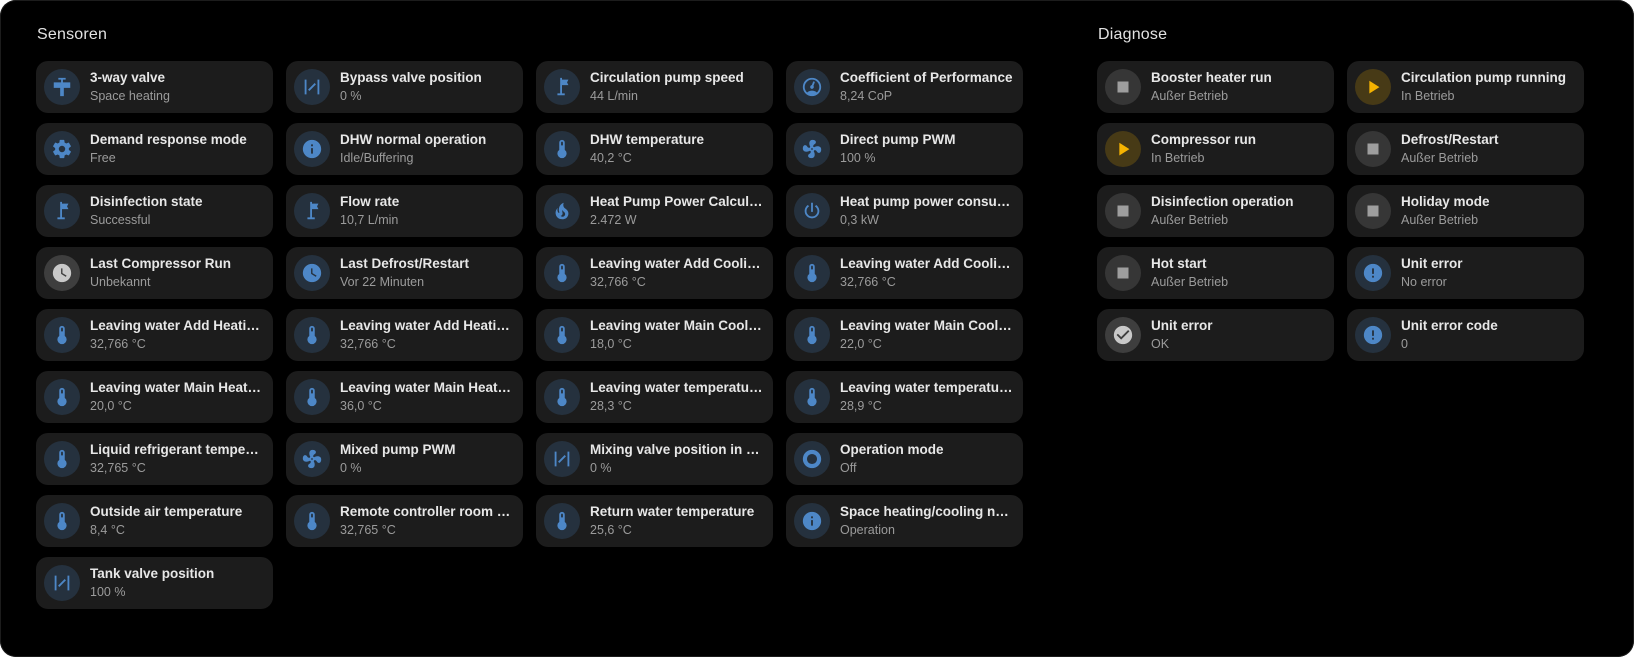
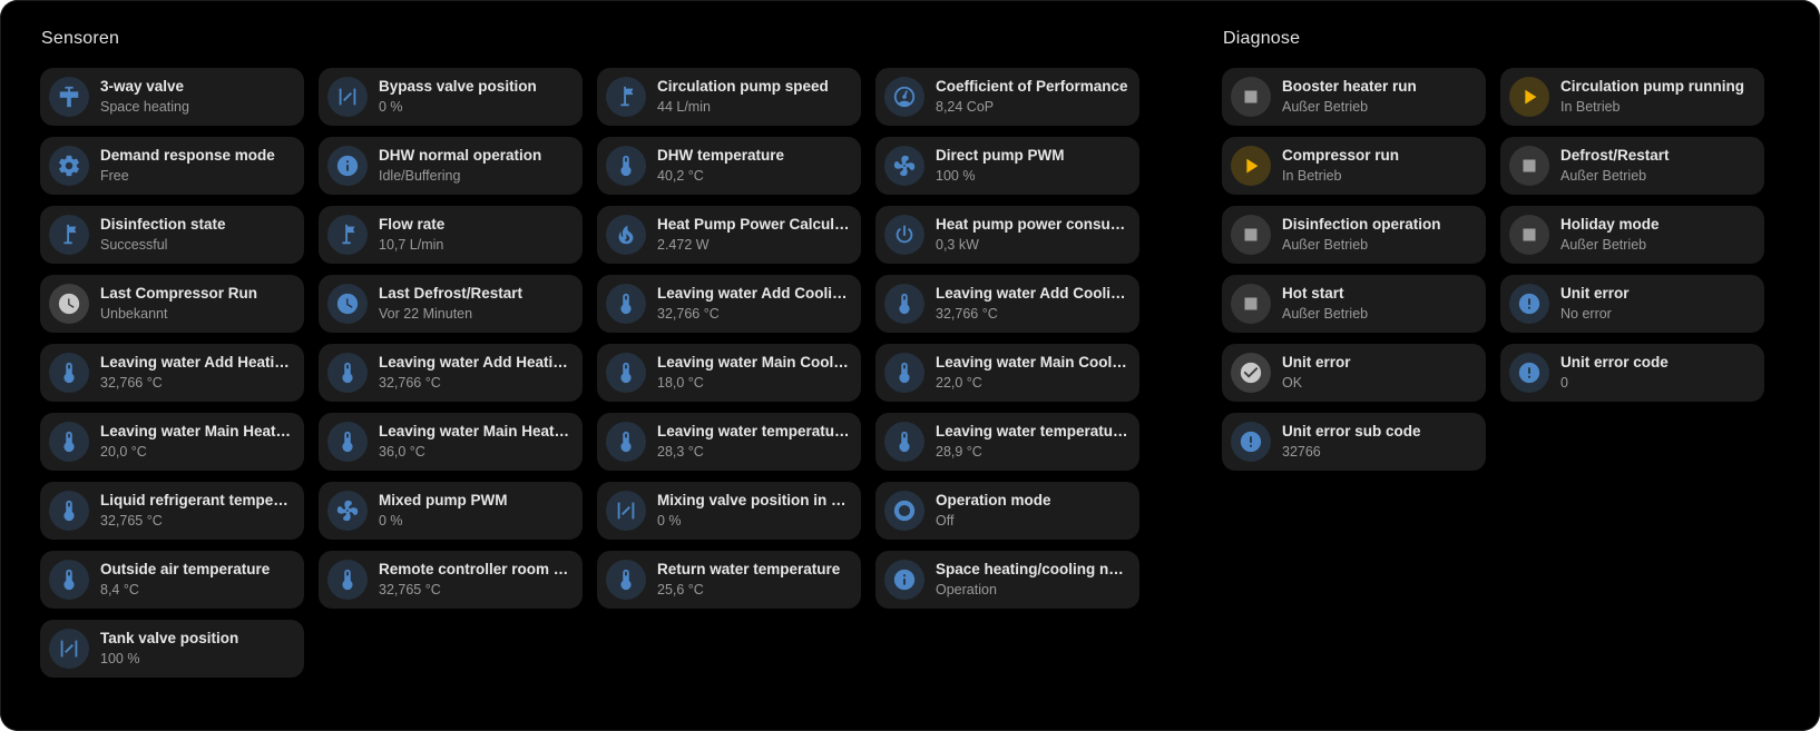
  Sensoren
  3-way valve
  Space heating
  Bypass valve position
  0 %
  Circulation pump speed
  44 L/min
  Coefficient of Performance
  8,24 CoP
  Demand response mode
  Free
  DHW normal operation
  Idle/Buffering
  DHW temperature
  40,2 °C
  Direct pump PWM
  100 %
  Disinfection state
  Successful
  Flow rate
  10,7 L/min
  Heat Pump Power Calculat
  2.472 W
  Heat pump power consump
  0,3 kW
  Last Compressor Run
  Unbekannt
  Last Defrost/Restart
  Vor 22 Minuten
  Leaving water Add Cooling
  32,766 °C
  Leaving water Add Cooling
  32,766 °C
  Leaving water Add Heating
  32,766 °C
  Leaving water Add Heating
  32,766 °C
  Leaving water Main Coolin
  18,0 °C
  Leaving water Main Coolin
  22,0 °C
  Leaving water Main Heatin
  20,0 °C
  Leaving water Main Heatin
  36,0 °C
  Leaving water temperature
  28,3 °C
  Leaving water temperature
  28,9 °C
  Liquid refrigerant temperat
  32,765 °C
  Mixed pump PWM
  0 %
  Mixing valve position in mi
  0 %
  Operation mode
  Off
  Outside air temperature
  8,4 °C
  Remote controller room te
  32,765 °C
  Return water temperature
  25,6 °C
  Space heating/cooling nor
  Operation
  Tank valve position
  100 %
  Diagnose
  Booster heater run
  Außer Betrieb
  Circulation pump running
  In Betrieb
  Compressor run
  In Betrieb
  Defrost/Restart
  Außer Betrieb
  Disinfection operation
  Außer Betrieb
  Holiday mode
  Außer Betrieb
  Hot start
  Außer Betrieb
  Unit error
  No error
  Unit error
  OK
  Unit error code
  0
+ Unit error sub code
+ 32766
